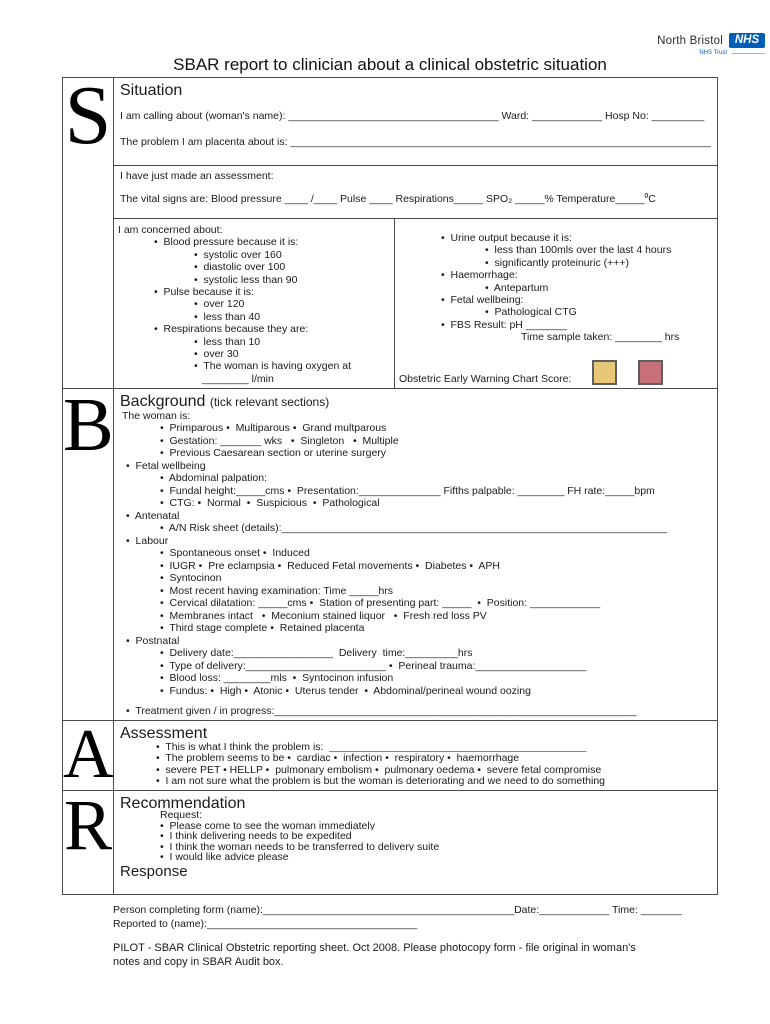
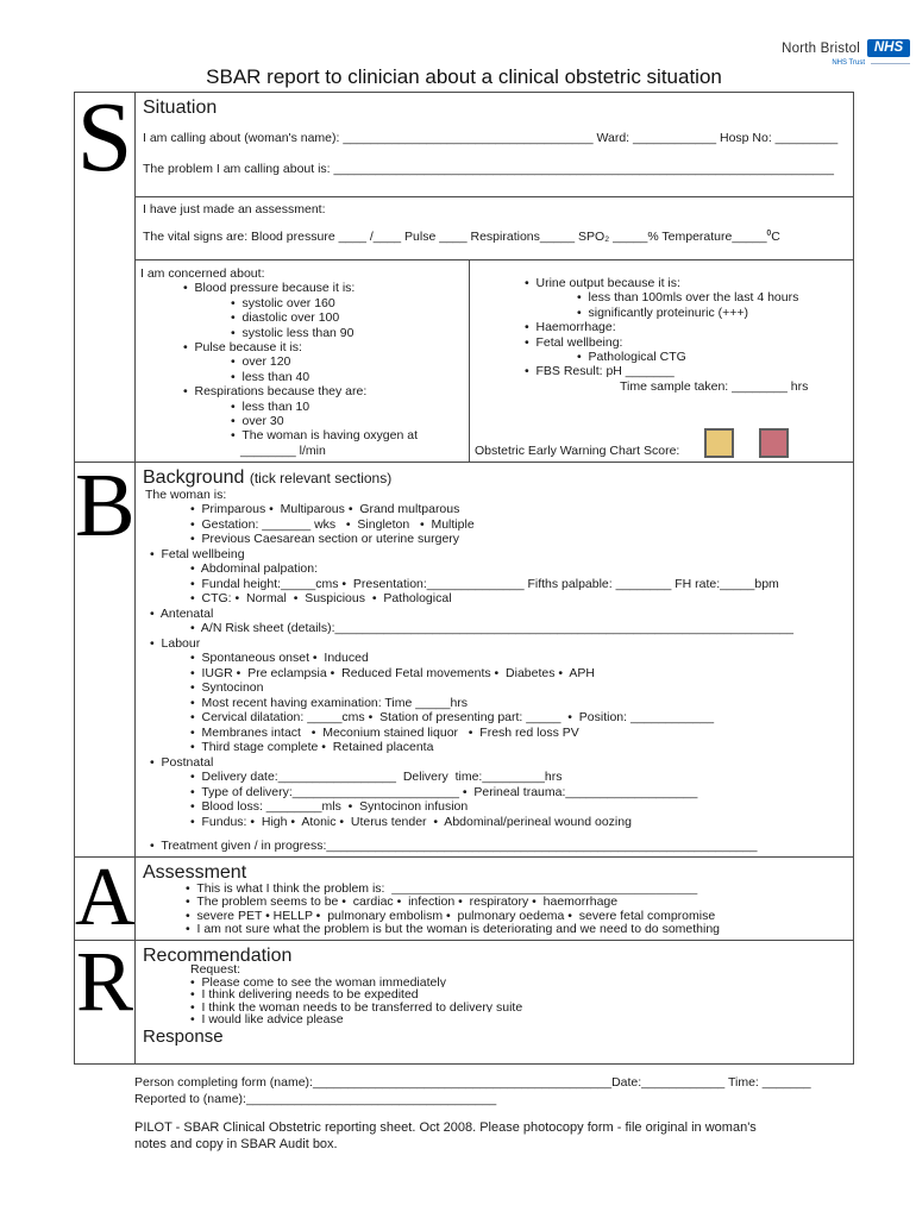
  North Bristol
  NHS
  SBAR report to clinician about a clinical obstetric situation
  S
  Situation
  I am calling about (woman's name): ____________________________________ Ward: ____________ Hosp No: _________
- The problem I am placenta about is: ________________________________________________________________________
+ The problem I am calling about is: ________________________________________________________________________
  I have just made an assessment:
  The vital signs are: Blood pressure ____ /____ Pulse ____ Respirations_____ SPO₂ _____% Temperature_____⁰C
  I am concerned about:
  • Blood pressure because it is:
  • systolic over 160
  • diastolic over 100
  • systolic less than 90
  • Pulse because it is:
  • over 120
  • less than 40
  • Respirations because they are:
  • less than 10
  • over 30
  • The woman is having oxygen at
  ________ l/min
  • Urine output because it is:
  • less than 100mls over the last 4 hours
  • significantly proteinuric (+++)
  • Haemorrhage:
- • Antepartum
  • Fetal wellbeing:
  • Pathological CTG
  • FBS Result: pH _______
  Time sample taken: ________ hrs
  Obstetric Early Warning Chart Score:
  B
  Background (tick relevant sections)
  The woman is:
  • Primparous • Multiparous • Grand multparous
  • Gestation: _______ wks • Singleton • Multiple
  • Previous Caesarean section or uterine surgery
  • Fetal wellbeing
  • Abdominal palpation:
  • Fundal height:_____cms • Presentation:______________ Fifths palpable: ________ FH rate:_____bpm
  • CTG: • Normal • Suspicious • Pathological
  • Antenatal
  • A/N Risk sheet (details):__________________________________________________________________
  • Labour
  • Spontaneous onset • Induced
  • IUGR • Pre eclampsia • Reduced Fetal movements • Diabetes • APH
  • Syntocinon
  • Most recent having examination: Time _____hrs
  • Cervical dilatation: _____cms • Station of presenting part: _____ • Position: ____________
  • Membranes intact • Meconium stained liquor • Fresh red loss PV
  • Third stage complete • Retained placenta
  • Postnatal
  • Delivery date:_________________ Delivery time:_________hrs
  • Type of delivery:________________________ • Perineal trauma:___________________
  • Blood loss: ________mls • Syntocinon infusion
  • Fundus: • High • Atonic • Uterus tender • Abdominal/perineal wound oozing
  • Treatment given / in progress:______________________________________________________________
  A
  Assessment
  • This is what I think the problem is: ____________________________________________
  • The problem seems to be • cardiac • infection • respiratory • haemorrhage
  • severe PET • HELLP • pulmonary embolism • pulmonary oedema • severe fetal compromise
  • I am not sure what the problem is but the woman is deteriorating and we need to do something
  R
  Recommendation
  Request:
  • Please come to see the woman immediately
  • I think delivering needs to be expedited
  • I think the woman needs to be transferred to delivery suite
  • I would like advice please
  Response _______________________________________________________________________
  Person completing form (name):___________________________________________Date:____________ Time: _______
  Reported to (name):____________________________________
  PILOT - SBAR Clinical Obstetric reporting sheet. Oct 2008. Please photocopy form - file original in woman's
  notes and copy in SBAR Audit box.
